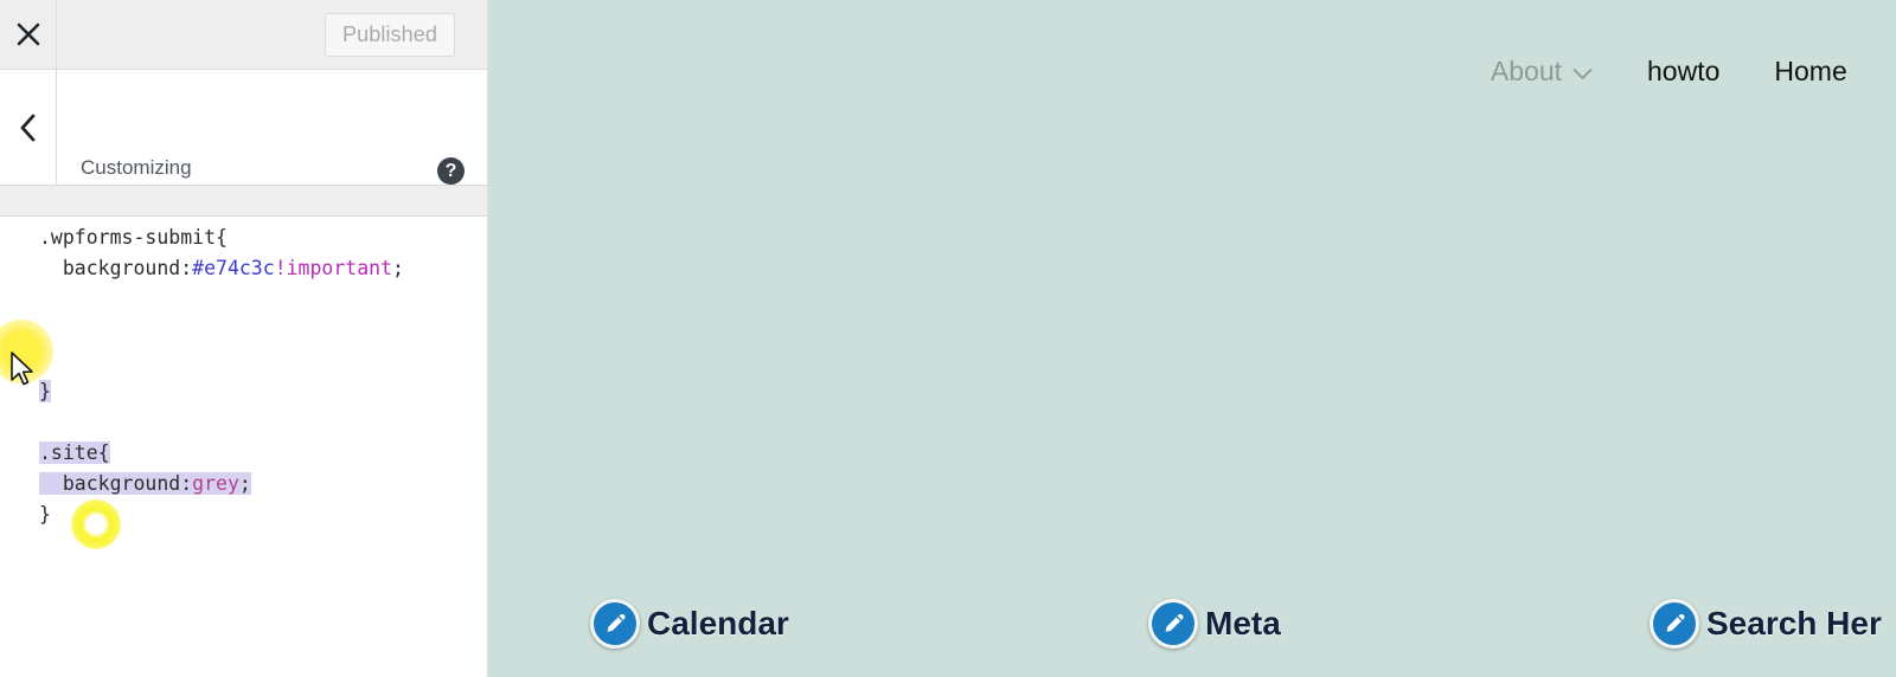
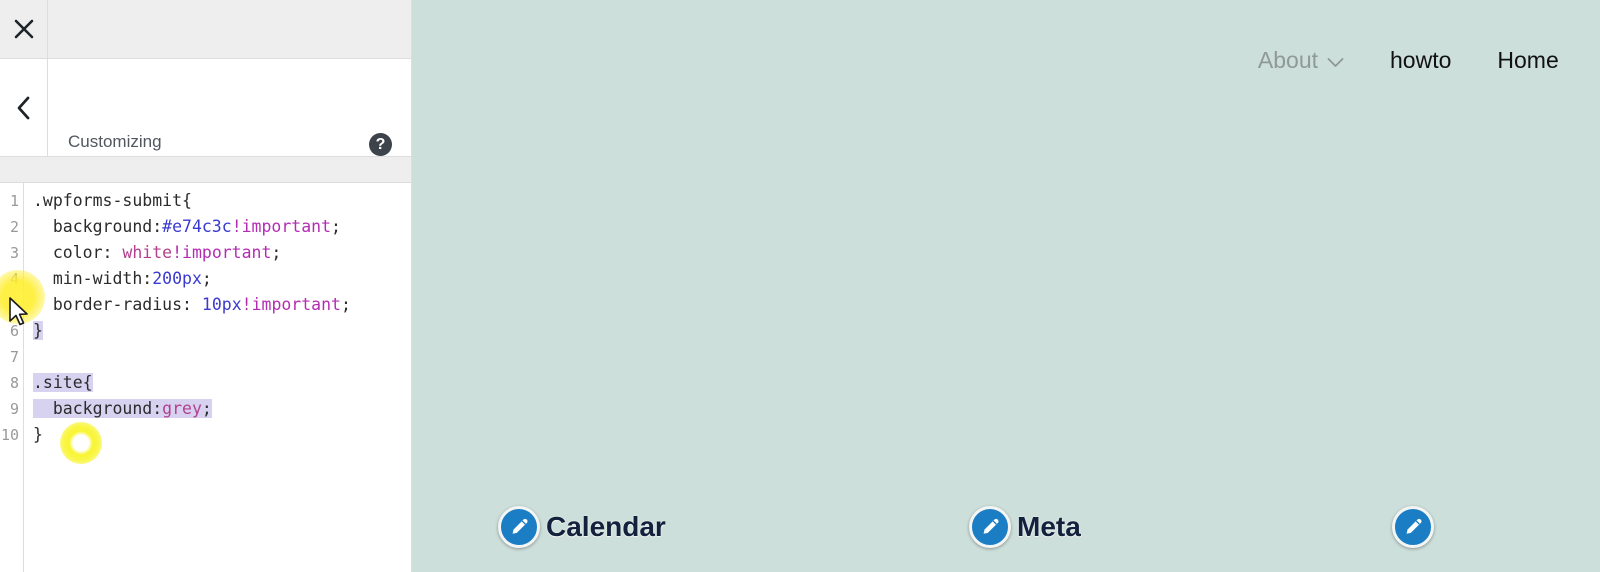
- Published
  Customizing
  ?
+ 1
+ 2
+ 3
+ 6
+ 7
+ 8
+ 9
+ 10
  .wpforms-submit{
  background:#e74c3c!important;
+ color: white!important;
+ min-width:200px;
+ border-radius: 10px!important;
  }
  .site{
  background:grey;
  }
  About
  howto
  Home
  Calendar
  Meta
- Search Her
